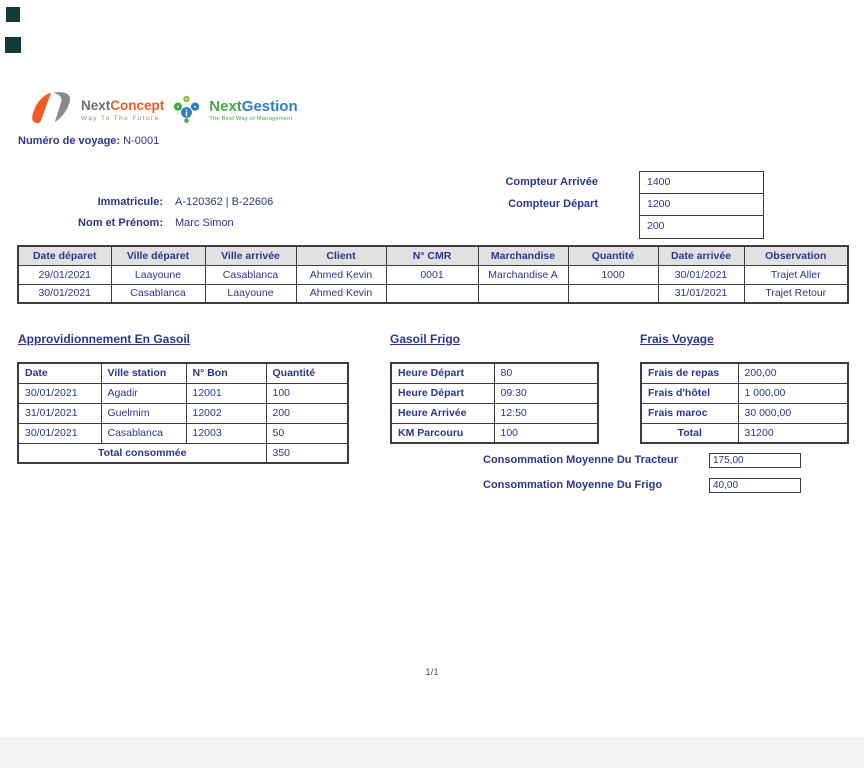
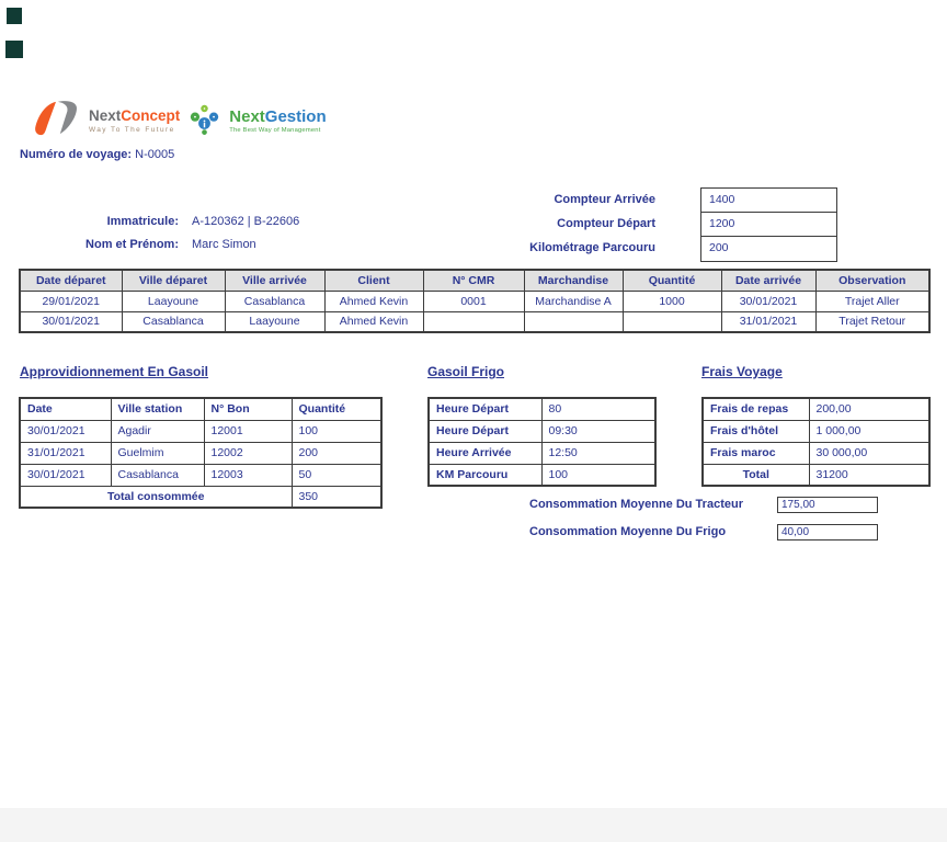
  NextConcept
  NextGestion
- Numéro de voyage: N-0001
+ Numéro de voyage: N-0005
  Compteur Arrivée
  Compteur Départ
+ Kilométrage Parcouru
  1400
  1200
  200
  Immatricule:
  A-120362 | B-22606
  Nom et Prénom:
  Marc Simon
  Date déparet	Ville déparet	Ville arrivée	Client	N° CMR	Marchandise	Quantité	Date arrivée	Observation
  29/01/2021	Laayoune	Casablanca	Ahmed Kevin	0001	Marchandise A	1000	30/01/2021	Trajet Aller
  30/01/2021	Casablanca	Laayoune	Ahmed Kevin				31/01/2021	Trajet Retour
  Approvidionnement En Gasoil
  Gasoil Frigo
  Frais Voyage
  Date	Ville station	N° Bon	Quantité
  30/01/2021	Agadir	12001	100
  31/01/2021	Guelmim	12002	200
  30/01/2021	Casablanca	12003	50
  Total consommée	350
  Heure Départ	80
  Heure Départ	09:30
  Heure Arrivée	12:50
  KM Parcouru	100
  Frais de repas	200,00
  Frais d'hôtel	1 000,00
  Frais maroc	30 000,00
  Total	31200
  Consommation Moyenne Du Tracteur
  175,00
  Consommation Moyenne Du Frigo
  40,00
- 1/1
